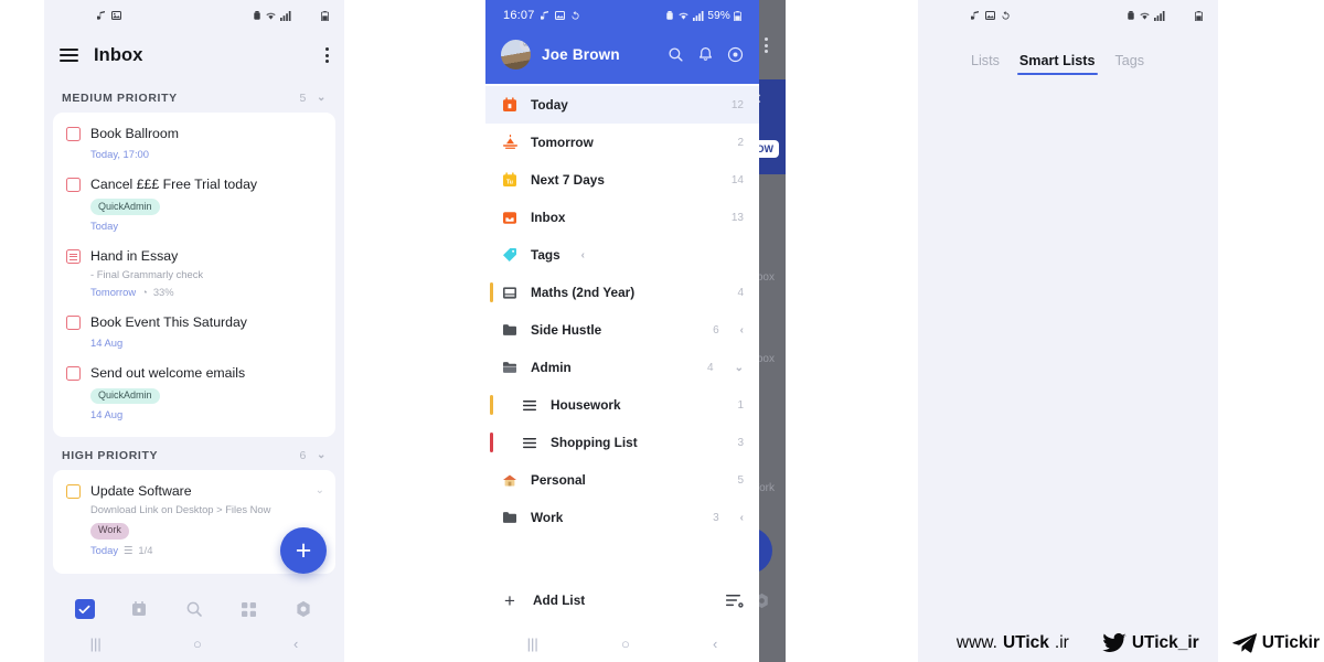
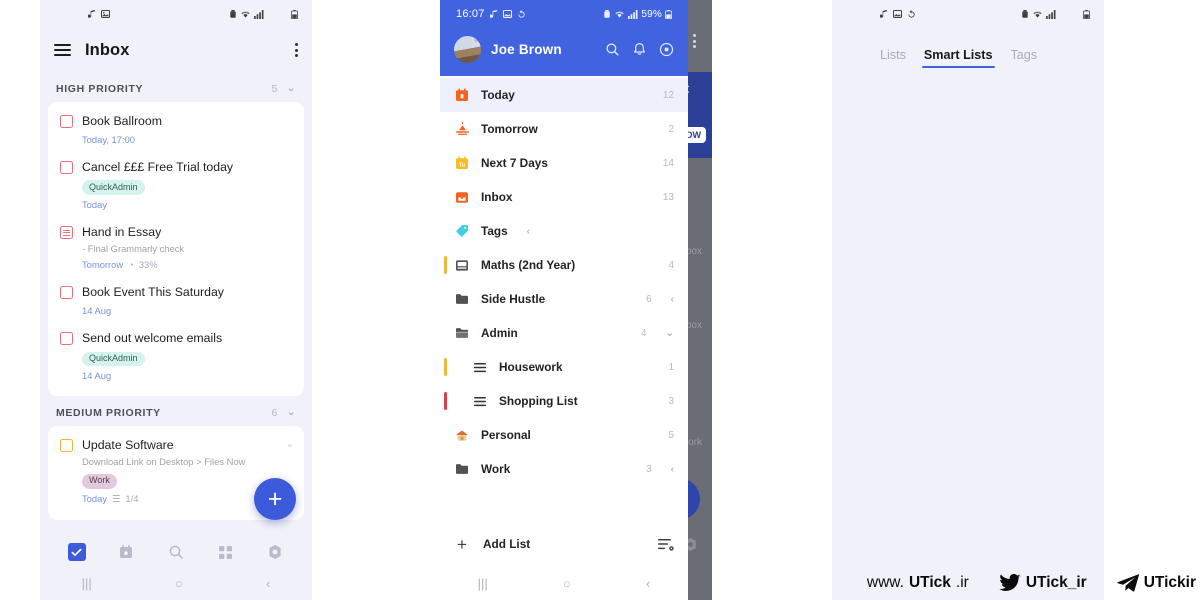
  Inbox
- MEDIUM PRIORITY
+ HIGH PRIORITY
  5
  ⌄
  Book Ballroom
  Today, 17:00
  Cancel £££ Free Trial today
  QuickAdmin
  Today
  Hand in Essay
  - Final Grammarly check
  Tomorrow
  ◔
  33%
  Book Event This Saturday
  14 Aug
  Send out welcome emails
  QuickAdmin
  14 Aug
- HIGH PRIORITY
+ MEDIUM PRIORITY
  6
  ⌄
  Update Software
  Download Link on Desktop > Files Now
  Work
  Today
  ☰
  1/4
  ⌄
  +
  |||
  ○
  ‹
  ork
  16:07
  59%
  Joe Brown
  Today
  12
  Tomorrow
  2
  Next 7 Days
  14
  Inbox
  13
  Tags
  ‹
  Maths (2nd Year)
  4
  Side Hustle
  6
  ‹
  Admin
  4
  ⌄
  Housework
  1
  Shopping List
  3
  Personal
  5
  Work
  3
  ‹
  +
  Add List
  |||
  ○
  ‹
  Lists
  Smart Lists
  Tags
  www.
  UTick
  .ir
  UTick_ir
  UTickir
